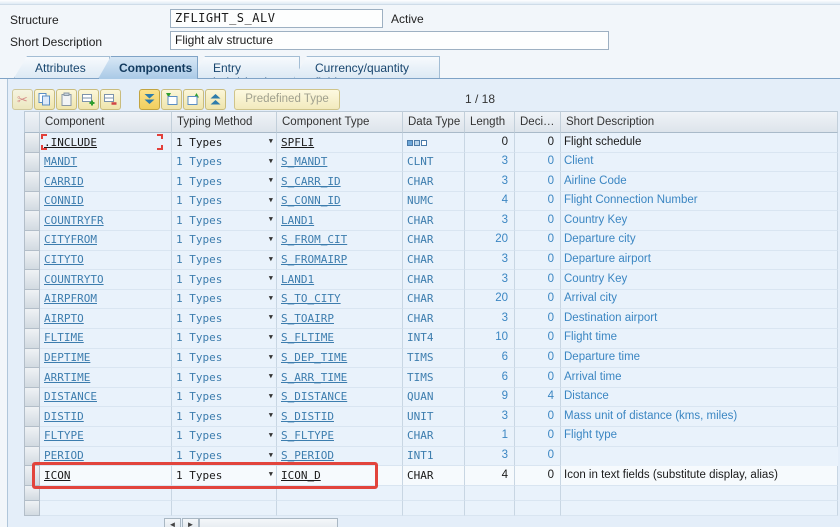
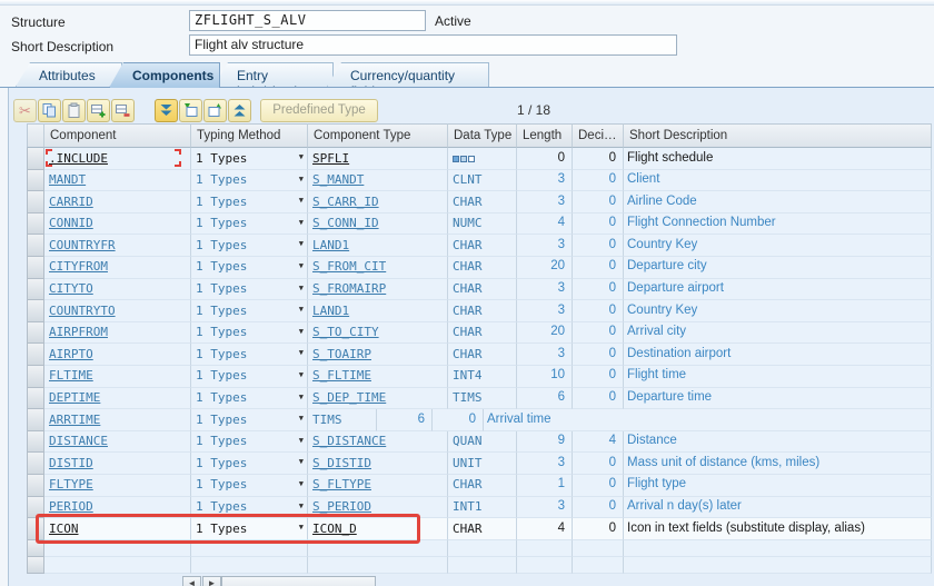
  Structure
  ZFLIGHT_S_ALV
  Active
  Short Description
  Flight alv structure
  Attributes
  Components
  Currency/quantity
  ✂
  Predefined Type
  1 / 18
  Component
  Typing Method
  Component Type
  Data Type
  Length
  Decim..
  Short Description
  .INCLUDE
  1 Types
  ▼
  SPFLI
  0
  0
  Flight schedule
  MANDT
  1 Types
  ▼
  S_MANDT
  CLNT
  3
  0
  Client
  CARRID
  1 Types
  ▼
  S_CARR_ID
  CHAR
  3
  0
  Airline Code
  CONNID
  1 Types
  ▼
  S_CONN_ID
  NUMC
  4
  0
  Flight Connection Number
  COUNTRYFR
  1 Types
  ▼
  LAND1
  CHAR
  3
  0
  Country Key
  CITYFROM
  1 Types
  ▼
  S_FROM_CIT
  CHAR
  20
  0
  Departure city
  CITYTO
  1 Types
  ▼
  S_FROMAIRP
  CHAR
  3
  0
  Departure airport
  COUNTRYTO
  1 Types
  ▼
  LAND1
  CHAR
  3
  0
  Country Key
  AIRPFROM
  1 Types
  ▼
  S_TO_CITY
  CHAR
  20
  0
  Arrival city
  AIRPTO
  1 Types
  ▼
  S_TOAIRP
  CHAR
  3
  0
  Destination airport
  FLTIME
  1 Types
  ▼
  S_FLTIME
  INT4
  10
  0
  Flight time
  DEPTIME
  1 Types
  ▼
  S_DEP_TIME
  TIMS
  6
  0
  Departure time
  ARRTIME
  1 Types
  ▼
- S_ARR_TIME
  TIMS
  6
  0
  Arrival time
  DISTANCE
  1 Types
  ▼
  S_DISTANCE
  QUAN
  9
  4
  Distance
  DISTID
  1 Types
  ▼
  S_DISTID
  UNIT
  3
  0
  Mass unit of distance (kms, miles)
  FLTYPE
  1 Types
  ▼
  S_FLTYPE
  CHAR
  1
  0
  Flight type
  PERIOD
  1 Types
  ▼
  S_PERIOD
  INT1
  3
  0
+ Arrival n day(s) later
  ICON
  1 Types
  ▼
  ICON_D
  CHAR
  4
  0
  Icon in text fields (substitute display, alias)
  ◄
  ►
